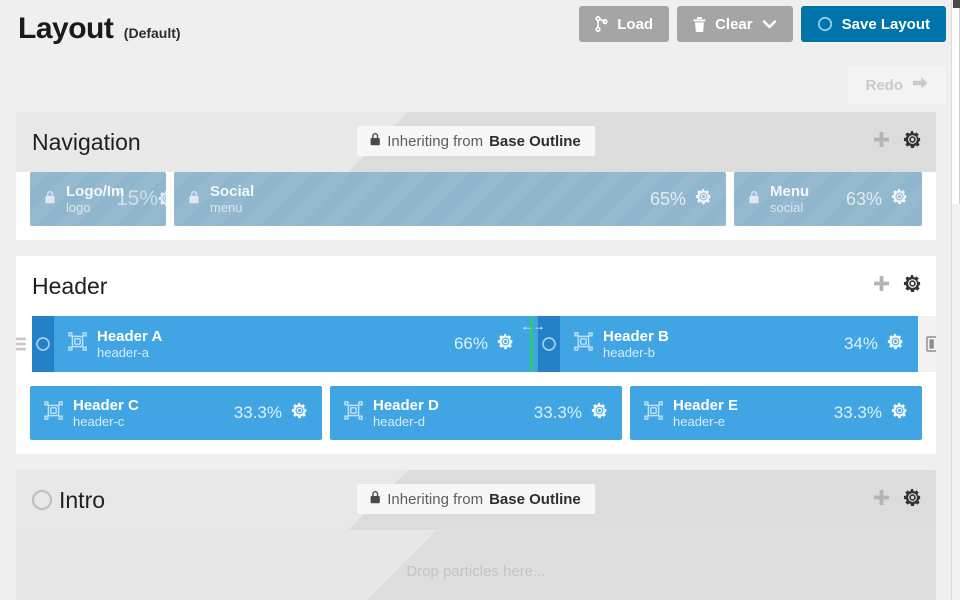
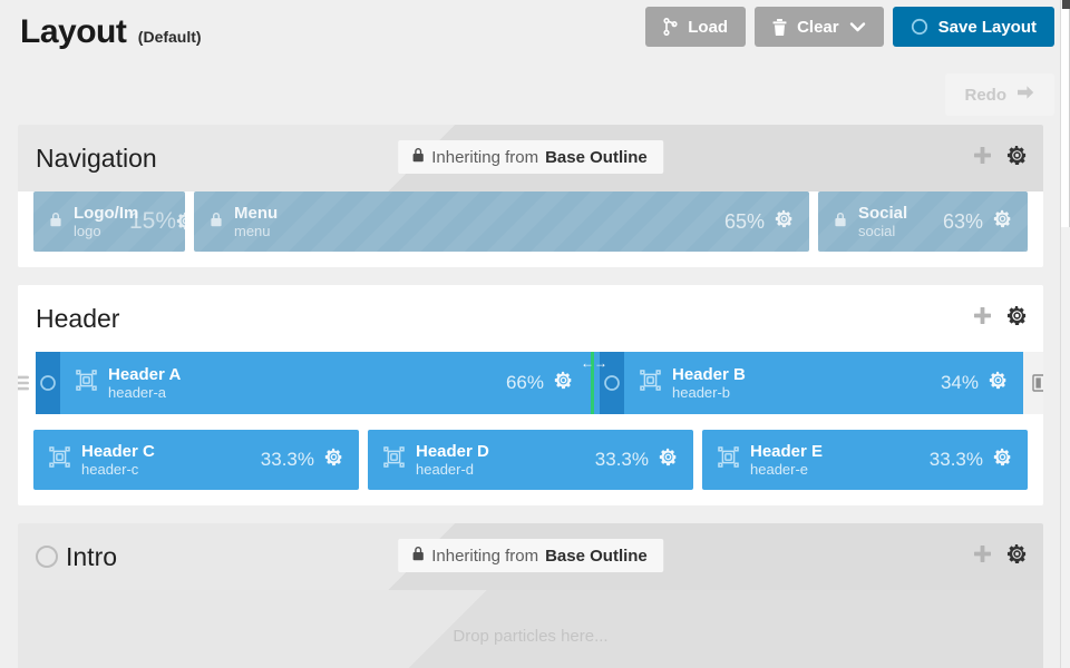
  Layout (Default)
  Load
  Clear
  Save Layout
  Redo
  Navigation
  Inheriting from
  Base Outline
  Logo/Im
  logo
  15%
- Social
+ Menu
  menu
  65%
- Menu
+ Social
  social
  63%
  Header
  Header A
  header-a
  66%
  ←→
  Header B
  header-b
  34%
  Header C
  header-c
  33.3%
  Header D
  header-d
  33.3%
  Header E
  header-e
  33.3%
  Intro
  Inheriting from
  Base Outline
  Drop particles here...
